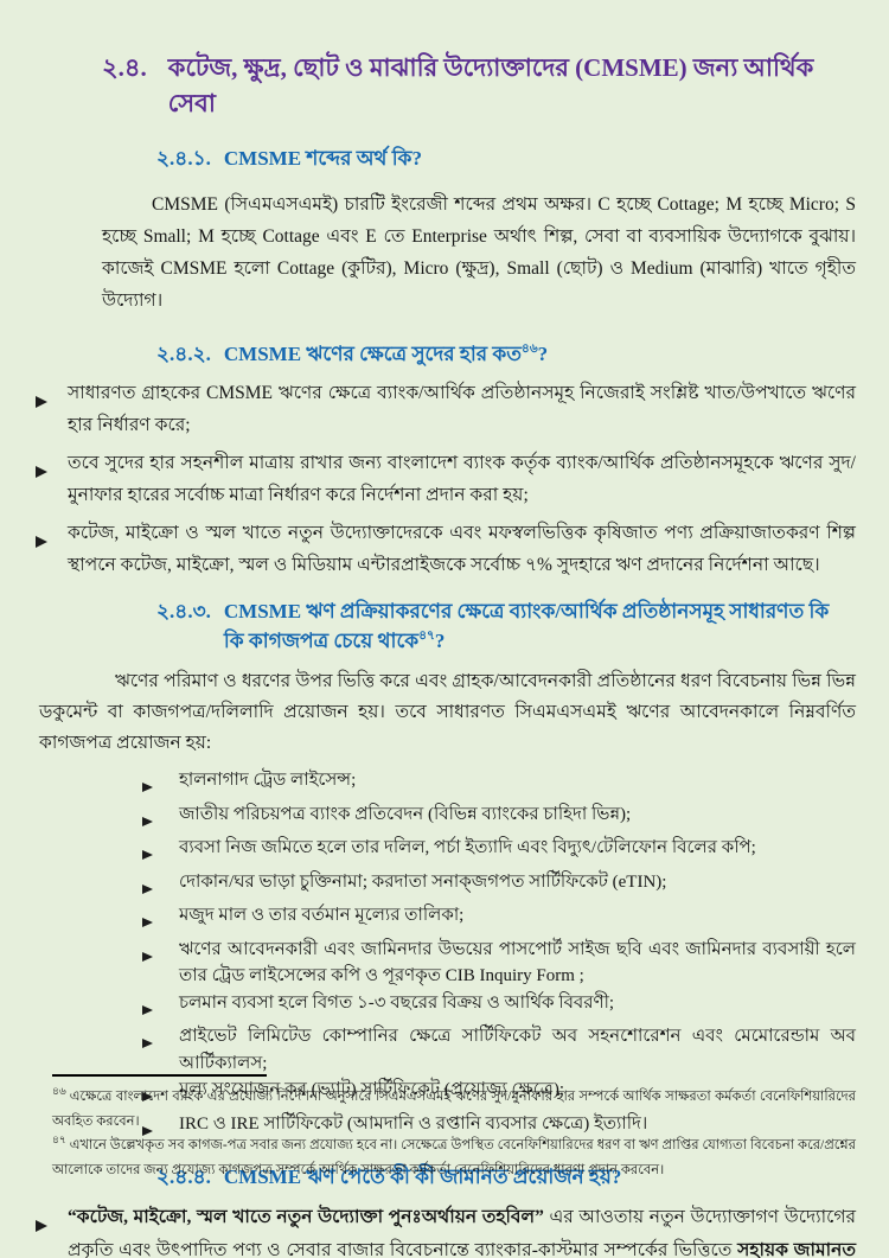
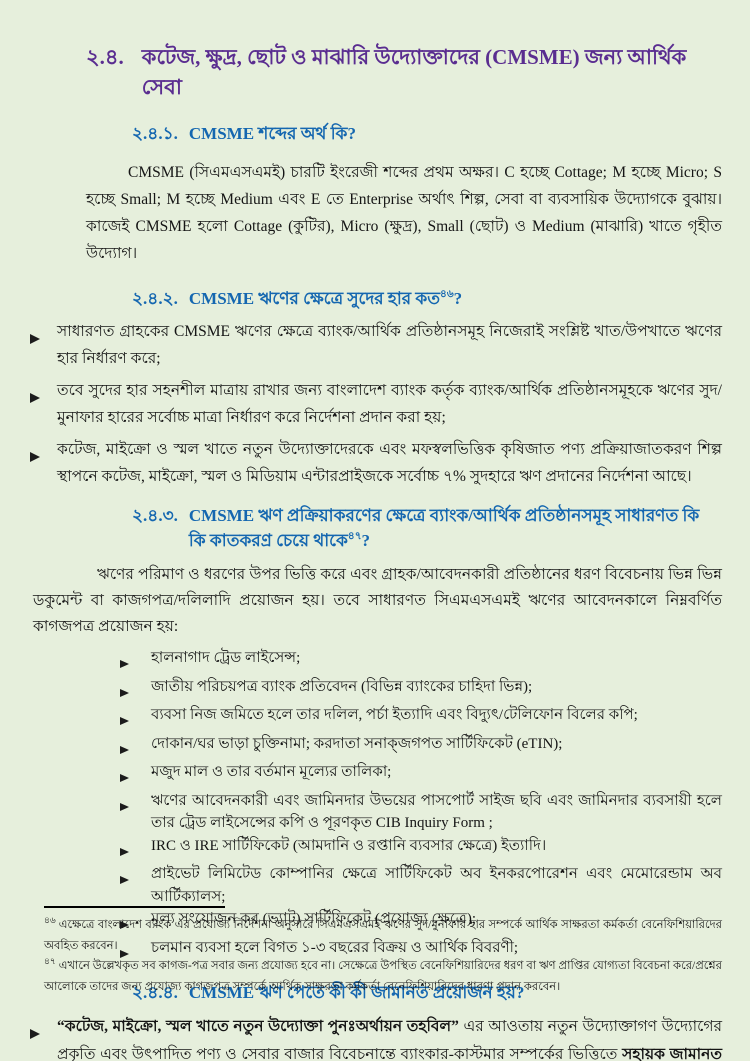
  ২.৪.
  কটেজ, ক্ষুদ্র, ছোট ও মাঝারি উদ্যোক্তাদের (CMSME) জন্য আর্থিক সেবা
  ২.৪.১.
  CMSME শব্দের অর্থ কি?
- CMSME (সিএমএসএমই) চারটি ইংরেজী শব্দের প্রথম অক্ষর। C হচ্ছে Cottage; M হচ্ছে Micro; S হচ্ছে Small; M হচ্ছে Cottage এবং E তে Enterprise অর্থাৎ শিল্প, সেবা বা ব্যবসায়িক উদ্যোগকে বুঝায়। কাজেই CMSME হলো Cottage (কুটির), Micro (ক্ষুদ্র), Small (ছোট) ও Medium (মাঝারি) খাতে গৃহীত উদ্যোগ।
+ CMSME (সিএমএসএমই) চারটি ইংরেজী শব্দের প্রথম অক্ষর। C হচ্ছে Cottage; M হচ্ছে Micro; S হচ্ছে Small; M হচ্ছে Medium এবং E তে Enterprise অর্থাৎ শিল্প, সেবা বা ব্যবসায়িক উদ্যোগকে বুঝায়। কাজেই CMSME হলো Cottage (কুটির), Micro (ক্ষুদ্র), Small (ছোট) ও Medium (মাঝারি) খাতে গৃহীত উদ্যোগ।
  ২.৪.২.
  CMSME ঋণের ক্ষেত্রে সুদের হার কত৪৬?
  সাধারণত গ্রাহকের CMSME ঋণের ক্ষেত্রে ব্যাংক/আর্থিক প্রতিষ্ঠানসমূহ নিজেরাই সংশ্লিষ্ট খাত/উপখাতে ঋণের হার নির্ধারণ করে;
  তবে সুদের হার সহনশীল মাত্রায় রাখার জন্য বাংলাদেশ ব্যাংক কর্তৃক ব্যাংক/আর্থিক প্রতিষ্ঠানসমূহকে ঋণের সুদ/মুনাফার হারের সর্বোচ্চ মাত্রা নির্ধারণ করে নির্দেশনা প্রদান করা হয়;
  কটেজ, মাইক্রো ও স্মল খাতে নতুন উদ্যোক্তাদেরকে এবং মফস্বলভিত্তিক কৃষিজাত পণ্য প্রক্রিয়াজাতকরণ শিল্প স্থাপনে কটেজ, মাইক্রো, স্মল ও মিডিয়াম এন্টারপ্রাইজকে সর্বোচ্চ ৭% সুদহারে ঋণ প্রদানের নির্দেশনা আছে।
  ২.৪.৩.
- CMSME ঋণ প্রক্রিয়াকরণের ক্ষেত্রে ব্যাংক/আর্থিক প্রতিষ্ঠানসমূহ সাধারণত কি কি কাগজপত্র চেয়ে থাকে৪৭?
+ CMSME ঋণ প্রক্রিয়াকরণের ক্ষেত্রে ব্যাংক/আর্থিক প্রতিষ্ঠানসমূহ সাধারণত কি কি কাতকরণ্র চেয়ে থাকে৪৭?
  ঋণের পরিমাণ ও ধরণের উপর ভিত্তি করে এবং গ্রাহক/আবেদনকারী প্রতিষ্ঠানের ধরণ বিবেচনায় ভিন্ন ভিন্ন ডকুমেন্ট বা কাজগপত্র/দলিলাদি প্রয়োজন হয়। তবে সাধারণত সিএমএসএমই ঋণের আবেদনকালে নিম্নবর্ণিত কাগজপত্র প্রয়োজন হয়:
  হালনাগাদ ট্রেড লাইসেন্স;
  জাতীয় পরিচয়পত্র ব্যাংক প্রতিবেদন (বিভিন্ন ব্যাংকের চাহিদা ভিন্ন);
  ব্যবসা নিজ জমিতে হলে তার দলিল, পর্চা ইত্যাদি এবং বিদ্যুৎ/টেলিফোন বিলের কপি;
  দোকান/ঘর ভাড়া চুক্তিনামা; করদাতা সনাক্জগপত সার্টিফিকেট (eTIN);
  মজুদ মাল ও তার বর্তমান মূল্যের তালিকা;
  ঋণের আবেদনকারী এবং জামিনদার উভয়ের পাসপোর্ট সাইজ ছবি এবং জামিনদার ব্যবসায়ী হলে তার ট্রেড লাইসেন্সের কপি ও পূরণকৃত CIB Inquiry Form ;
- চলমান ব্যবসা হলে বিগত ১-৩ বছরের বিক্রয় ও আর্থিক বিবরণী;
+ IRC ও IRE সার্টিফিকেট (আমদানি ও রপ্তানি ব্যবসার ক্ষেত্রে) ইত্যাদি।
- প্রাইভেট লিমিটেড কোম্পানির ক্ষেত্রে সার্টিফিকেট অব সহনশোরেশন এবং মেমোরেন্ডাম অব আর্টিক্যালস;
+ প্রাইভেট লিমিটেড কোম্পানির ক্ষেত্রে সার্টিফিকেট অব ইনকরপোরেশন এবং মেমোরেন্ডাম অব আর্টিক্যালস;
  মূল্য সংযোজন কর (ভ্যাট) সার্টিফিকেট (প্রযোজ্য ক্ষেত্রে);
- IRC ও IRE সার্টিফিকেট (আমদানি ও রপ্তানি ব্যবসার ক্ষেত্রে) ইত্যাদি।
+ চলমান ব্যবসা হলে বিগত ১-৩ বছরের বিক্রয় ও আর্থিক বিবরণী;
  ২.৪.৪.
  CMSME ঋণ পেতে কী কী জামানত প্রয়োজন হয়?
  “কটেজ, মাইক্রো, স্মল খাতে নতুন উদ্যোক্তা পুনঃঅর্থায়ন তহবিল” এর আওতায় নতুন উদ্যোক্তাগণ উদ্যোগের প্রকৃতি এবং উৎপাদিত পণ্য ও সেবার বাজার বিবেচনান্তে ব্যাংকার-কাস্টমার সম্পর্কের ভিত্তিতে সহায়ক জামানত
  ৪৬এক্ষেত্রে বাংলাদেশ ব্যাংক এর প্রযোজ্য নির্দেশনা অনুসারে সিএমএসএমই ঋণের সুদ/মুনাফার হার সম্পর্কে আর্থিক সাক্ষরতা কর্মকর্তা বেনেফিশিয়ারিদের অবহিত করবেন।
  ৪৭এখানে উল্লেখকৃত সব কাগজ-পত্র সবার জন্য প্রযোজ্য হবে না। সেক্ষেত্রে উপস্থিত বেনেফিশিয়ারিদের ধরণ বা ঋণ প্রাপ্তির যোগ্যতা বিবেচনা করে/প্রশ্নের আলোকে তাদের জন্য প্রযোজ্য কাগজপত্র সম্পর্কে আর্থিক সাক্ষরতা কর্মকর্তা বেনেফিশিয়ারিদের ধারণা প্রদান করবেন।
